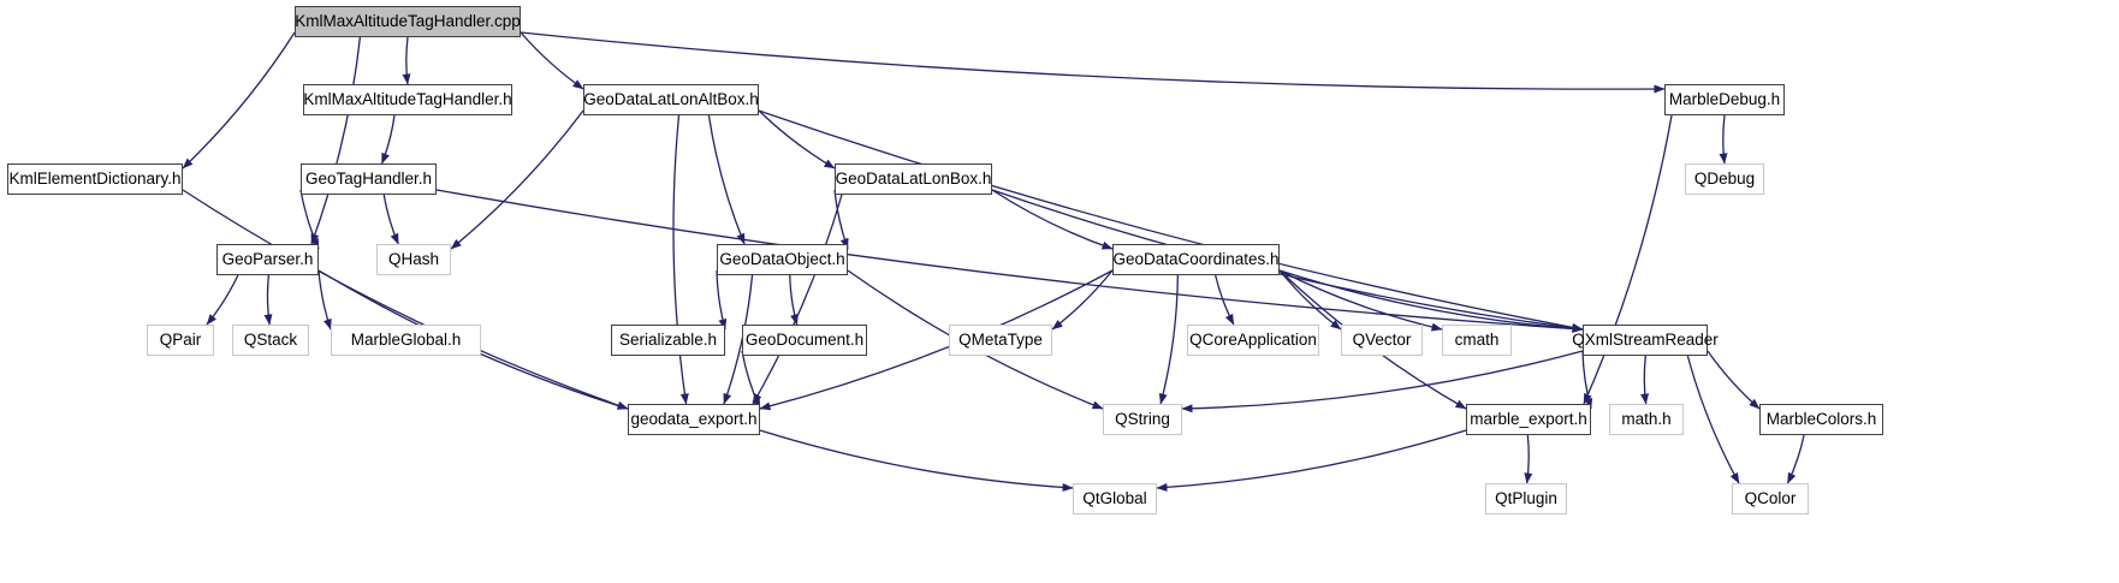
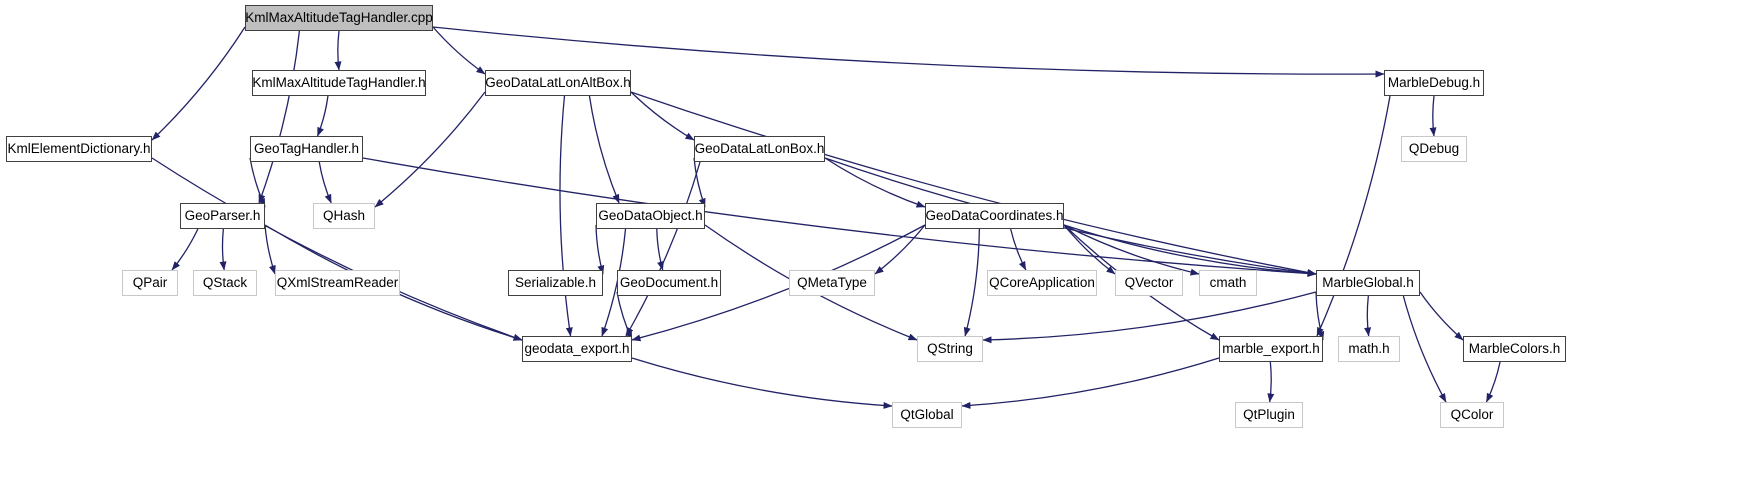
  KmlMaxAltitudeTagHandler.cpp
  KmlElementDictionary.h
  KmlMaxAltitudeTagHandler.h
  GeoDataLatLonAltBox.h
  MarbleDebug.h
  QDebug
  GeoTagHandler.h
  GeoDataLatLonBox.h
  GeoParser.h
  QHash
  GeoDataObject.h
  GeoDataCoordinates.h
- QXmlStreamReader
+ MarbleGlobal.h
  QPair
  QStack
- MarbleGlobal.h
+ QXmlStreamReader
  Serializable.h
  GeoDocument.h
  QMetaType
  QCoreApplication
  QVector
  cmath
  geodata_export.h
  QString
  marble_export.h
  math.h
  MarbleColors.h
  QtGlobal
  QtPlugin
  QColor
